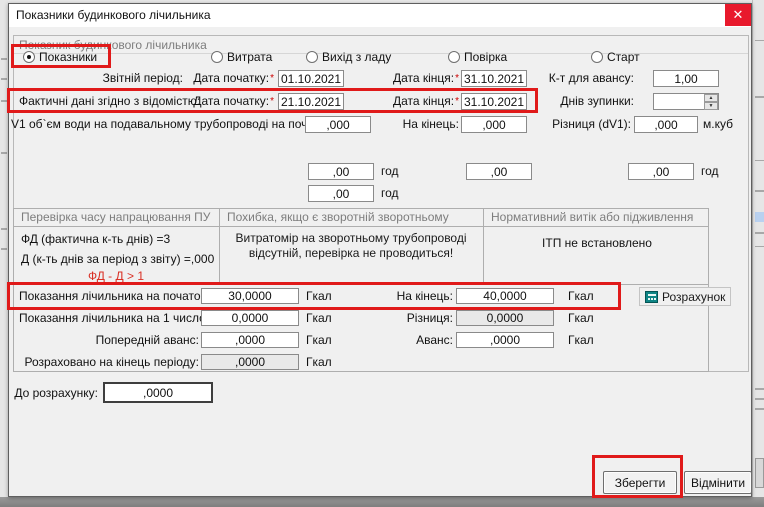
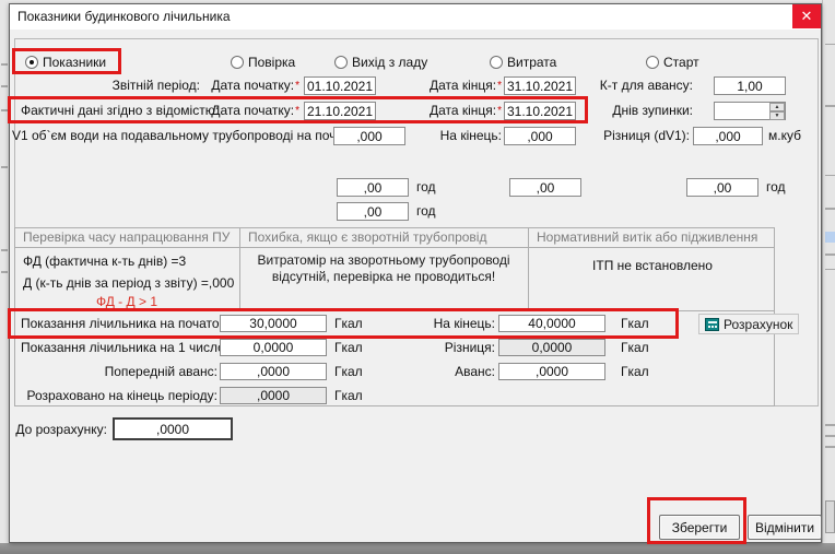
  Показники будинкового лічильника
  ✕
- Показник будинкового лічильника
  Показники
- Витрата
+ Повірка
  Вихід з ладу
- Повірка
+ Витрата
  Старт
  Звітній період:
  Дата початку:*
  01.10.2021
  Дата кінця:*
  31.10.2021
  К-т для авансу:
  1,00
  Фактичні дані згідно з відоміс
  Дата початку:*
  21.10.2021
  Дата кінця:*
  31.10.2021
  Днів зупинки:
  V1 об`єм води на подавальному трубопроводі на по
  ,000
  На кінець:
  ,000
  Різниця (dV1):
  ,000
  м.куб
  ,00
  год
  ,00
  ,00
  год
  ,00
  год
  Перевірка часу напрацювання ПУ
- Похибка, якщо є зворотній зворотньому
+ Похибка, якщо є зворотній трубопровід
  Нормативний витік або підживлення
  ФД (фактична к-ть днів) =3
  Д (к-ть днів за період з звіту) =,000
  ФД - Д > 1
  Витратомір на зворотньому трубопроводі відсутній, перевірка не проводиться!
  ІТП не встановлено
  Показання лічильника на почато
  30,0000
  Гкал
  На кінець:
  40,0000
  Гкал
  Розрахунок
  Показання лічильника на 1 числ
  0,0000
  Гкал
  Різниця:
  0,0000
  Гкал
  Попередній аванс:
  ,0000
  Гкал
  Аванс:
  ,0000
  Гкал
  Розраховано на кінець періоду:
  ,0000
  Гкал
  До розрахунку:
  ,0000
  Зберегти
  Відмінити
